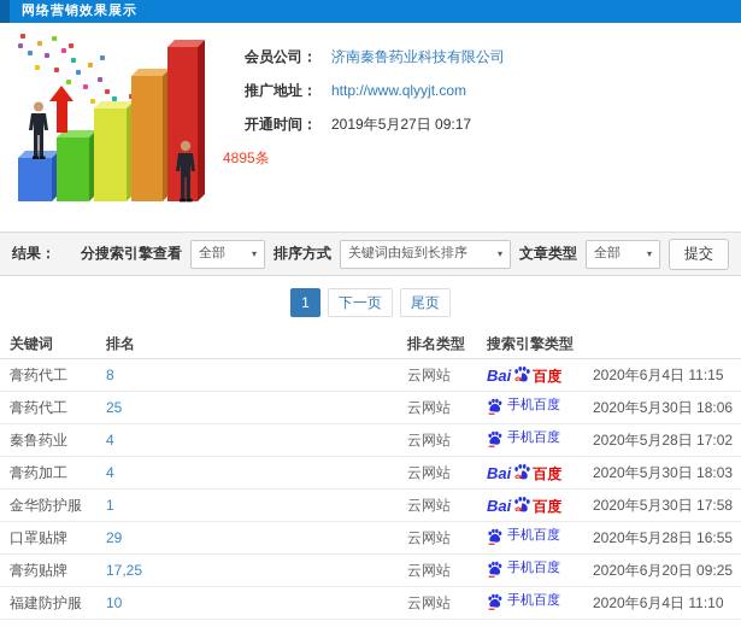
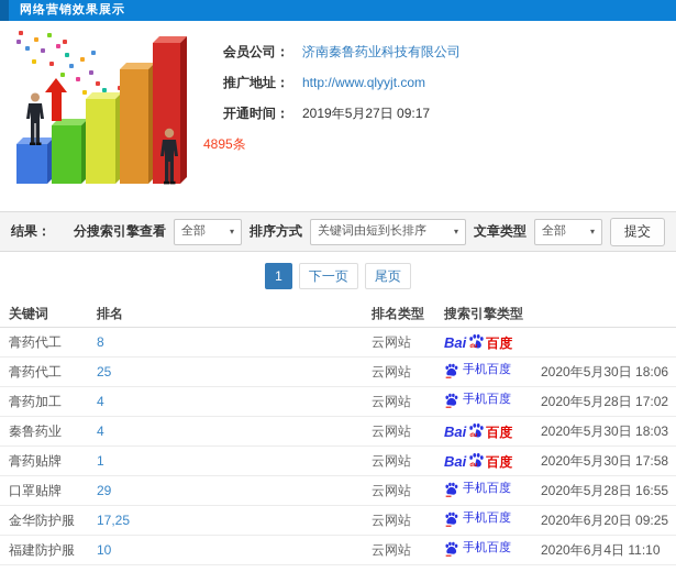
  网络营销效果展示
  会员公司：
  济南秦鲁药业科技有限公司
  推广地址：
  http://www.qlyyjt.com
  开通时间：
  2019年5月27日 09:17
  4895条
  结果：
  分搜索引擎查看
  全部
  ▾
  排序方式
  关键词由短到长排序
  ▾
  文章类型
  全部
  ▾
  提交
  1
  下一页
  尾页
  关键词
  排名
  排名类型
  搜索引擎类型
  膏药代工
  8
  云网站
  Bai
  百度
- 2020年6月4日 11:15
  膏药代工
  25
  云网站
  手机百度
  2020年5月30日 18:06
- 秦鲁药业
+ 膏药加工
  4
  云网站
  手机百度
  2020年5月28日 17:02
- 膏药加工
+ 秦鲁药业
  4
  云网站
  Bai
  百度
  2020年5月30日 18:03
- 金华防护服
+ 膏药贴牌
  1
  云网站
  Bai
  百度
  2020年5月30日 17:58
  口罩贴牌
  29
  云网站
  手机百度
  2020年5月28日 16:55
- 膏药贴牌
+ 金华防护服
  17,25
  云网站
  手机百度
  2020年6月20日 09:25
  福建防护服
  10
  云网站
  手机百度
  2020年6月4日 11:10
